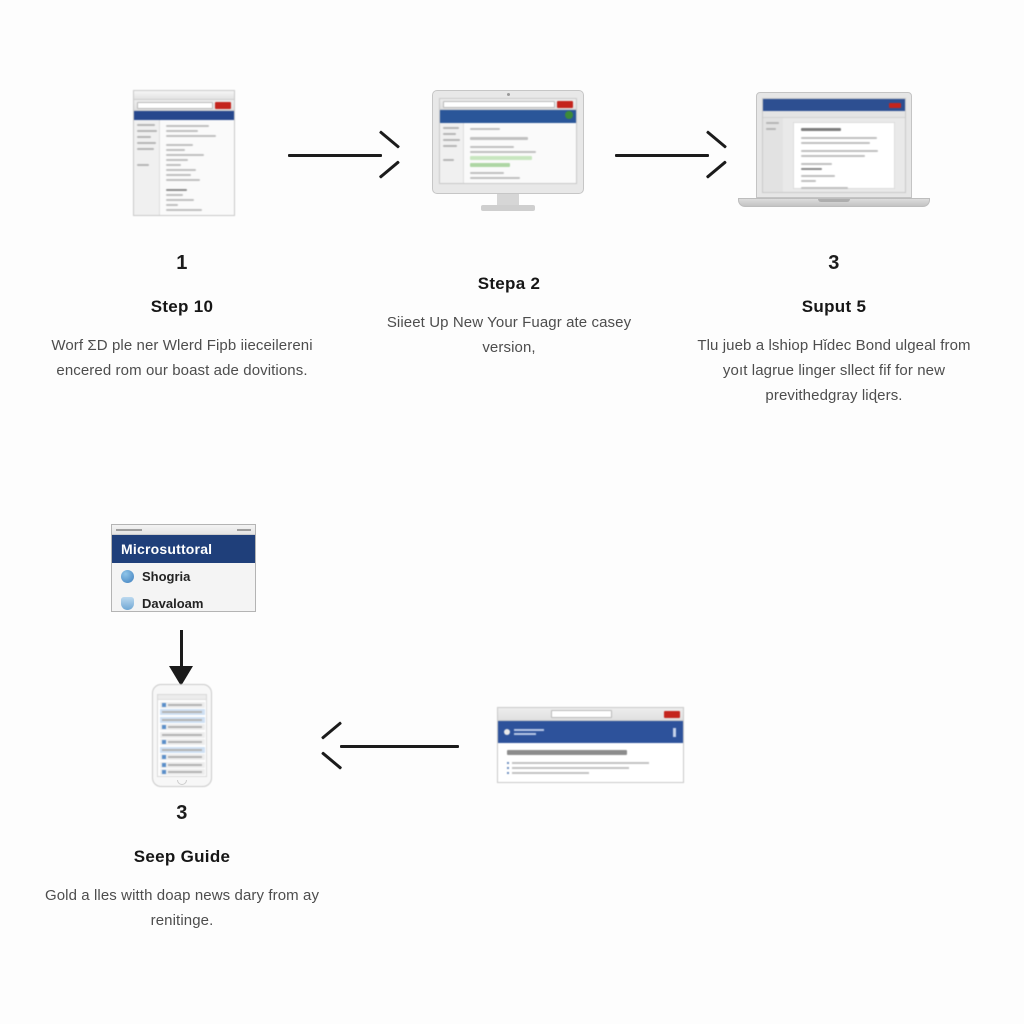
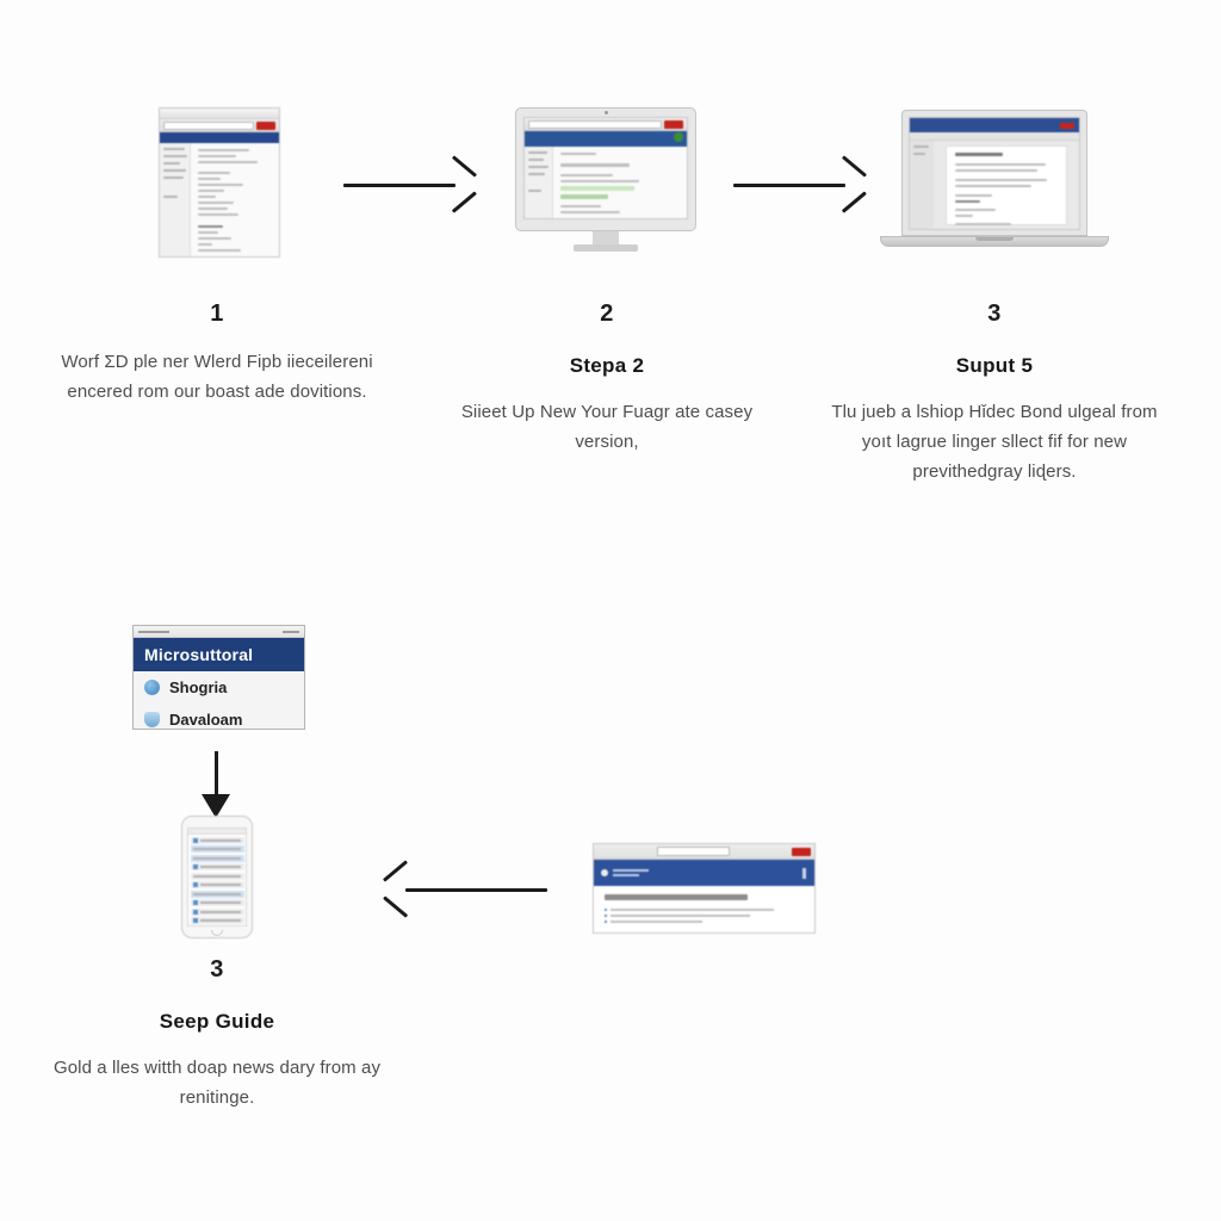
  1
- Step 10
  Worf ƩD ple ner Wlerd Fipb iieceilereni encered rom our boast ade dovitions.
+ 2
  Stepa 2
  Siieet Up New Your Fuagr ate casey version,
  3
  Suput 5
  Tlu jueb a lshiop Hǐdec Bond uƖgeal from yoıt lagrue linger sllect fif for new previthedgray liɖers.
  Microsuttoral
  Shogria
  Davaloam
  3
  Seep Guide
  Gold a lles witth doap news dary from ay renitinge.
